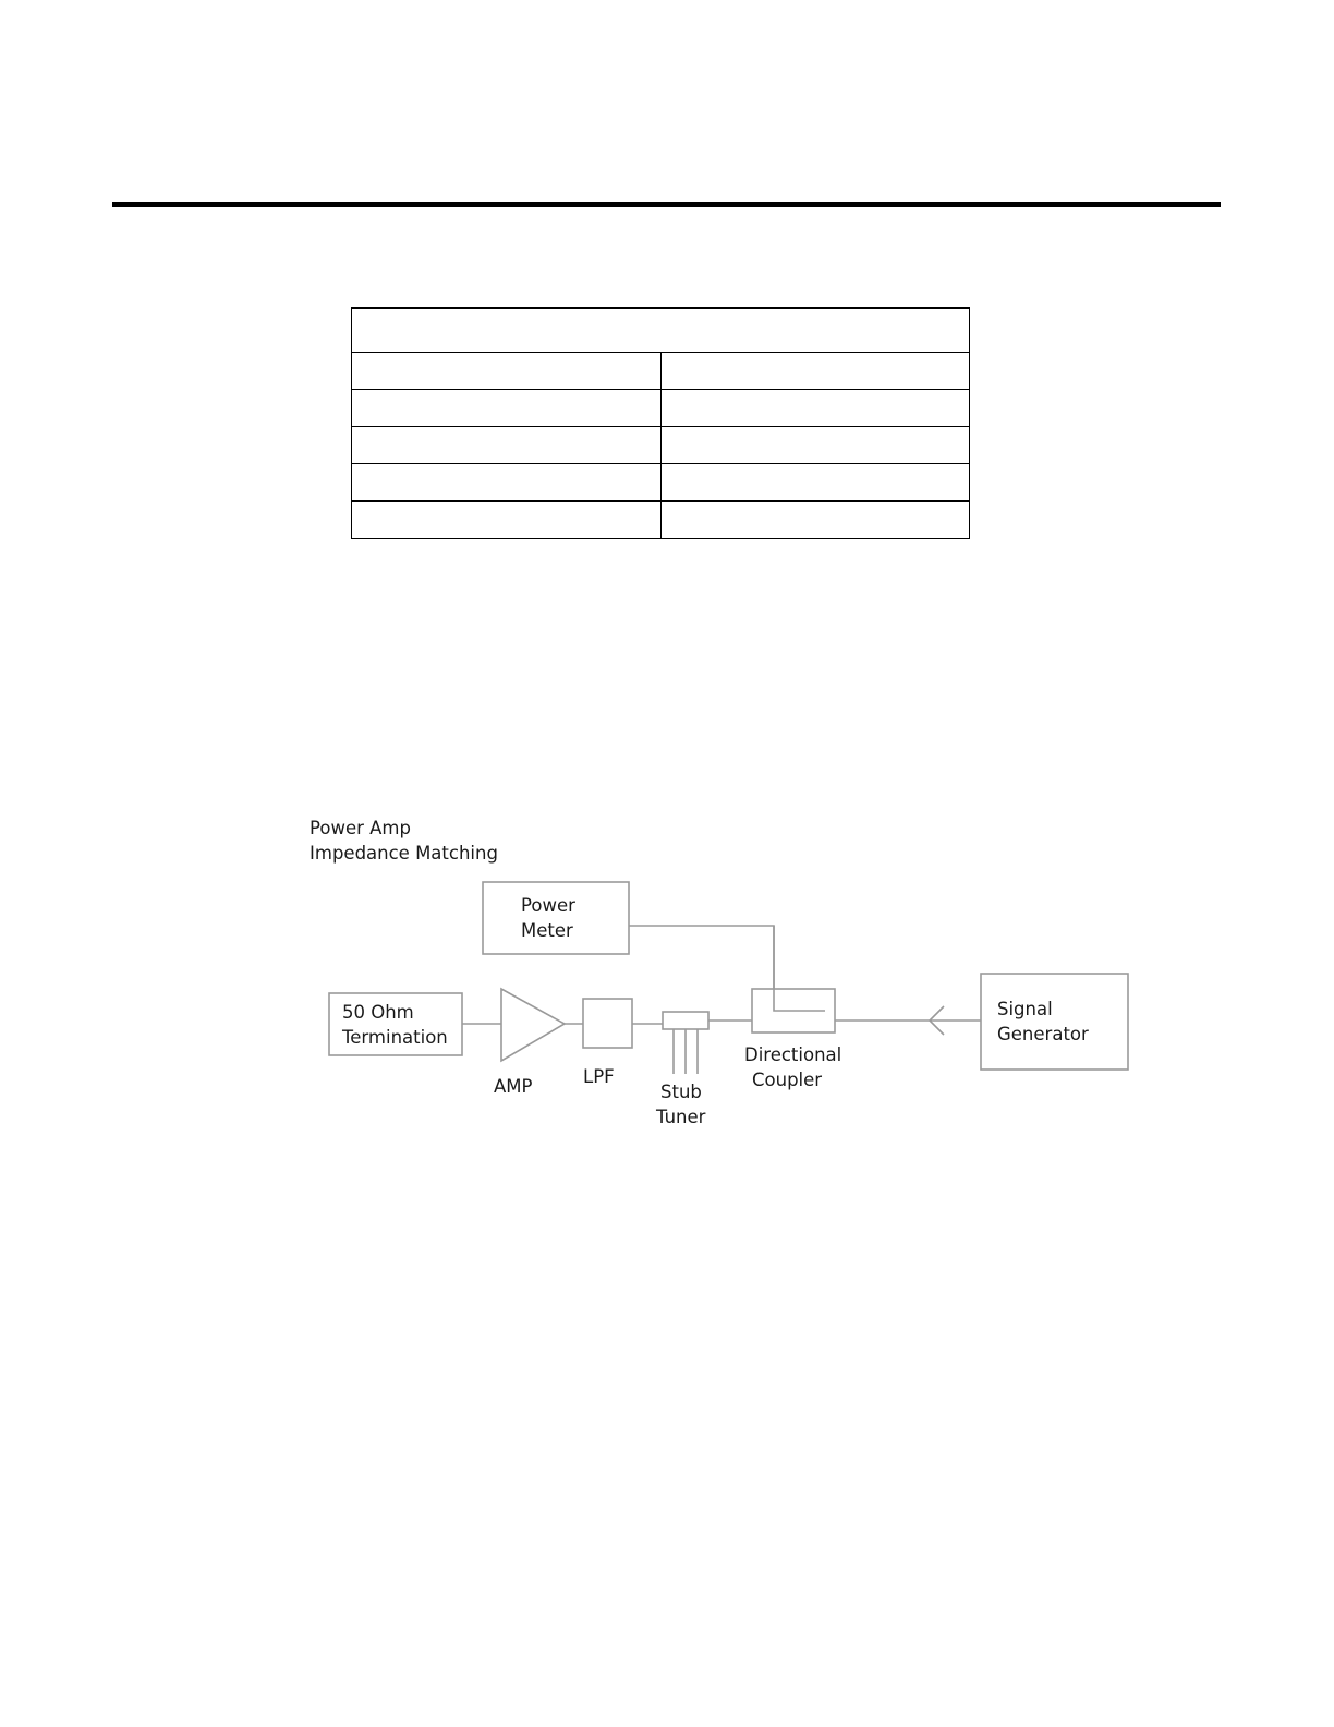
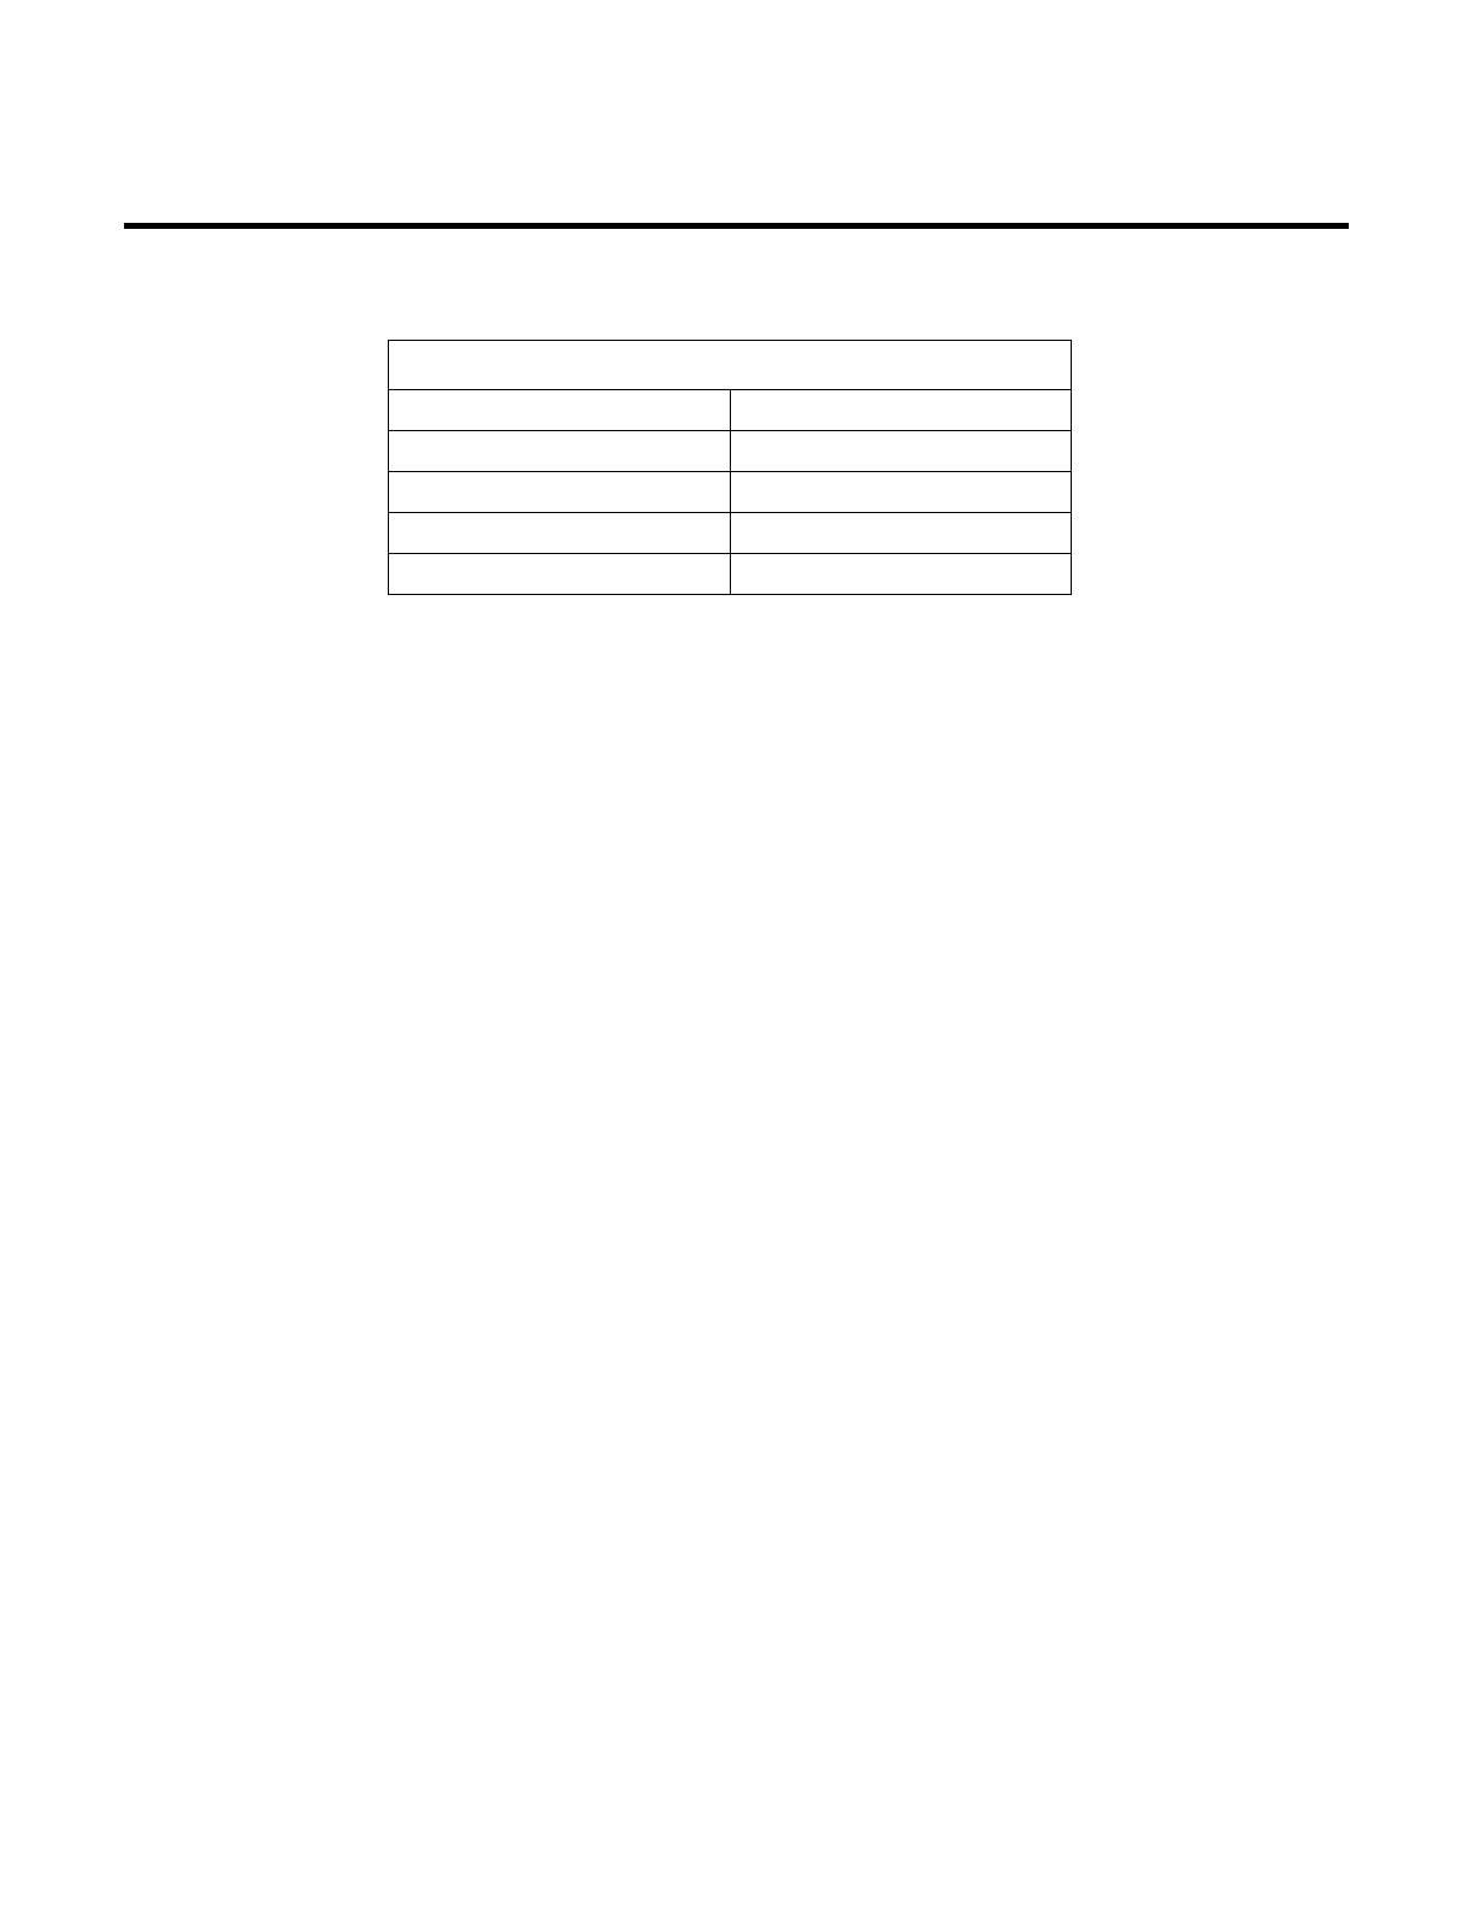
- Power Amp
- Impedance Matching
- Power
- Meter
- 50 Ohm
- Termination
- AMP
- LPF
- Stub
- Tuner
- Directional
- Coupler
- Signal
- Generator
